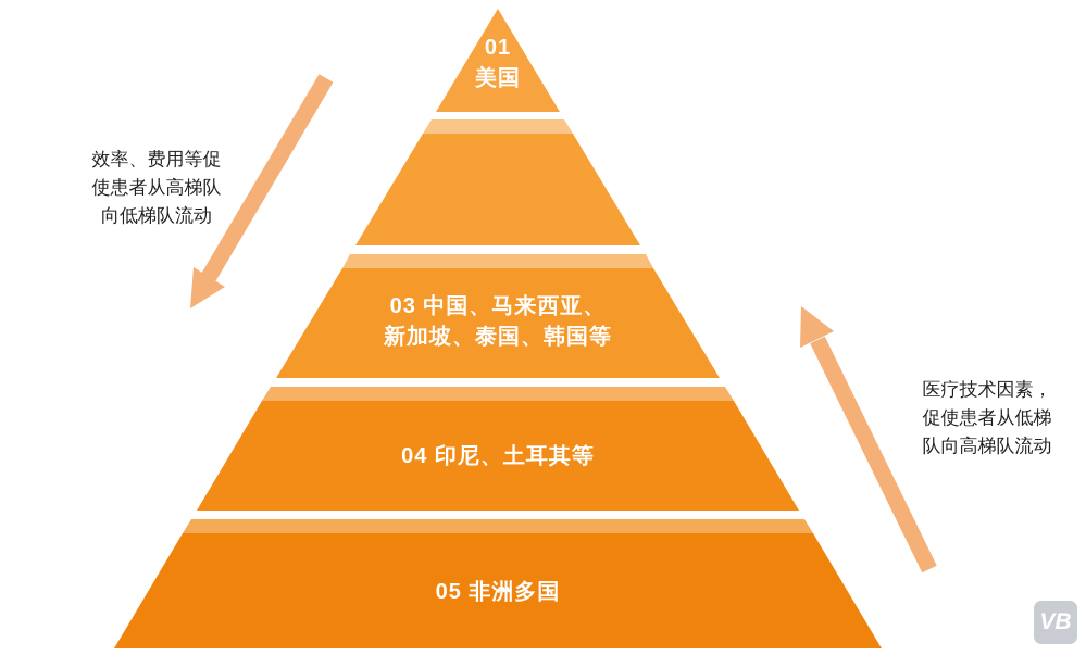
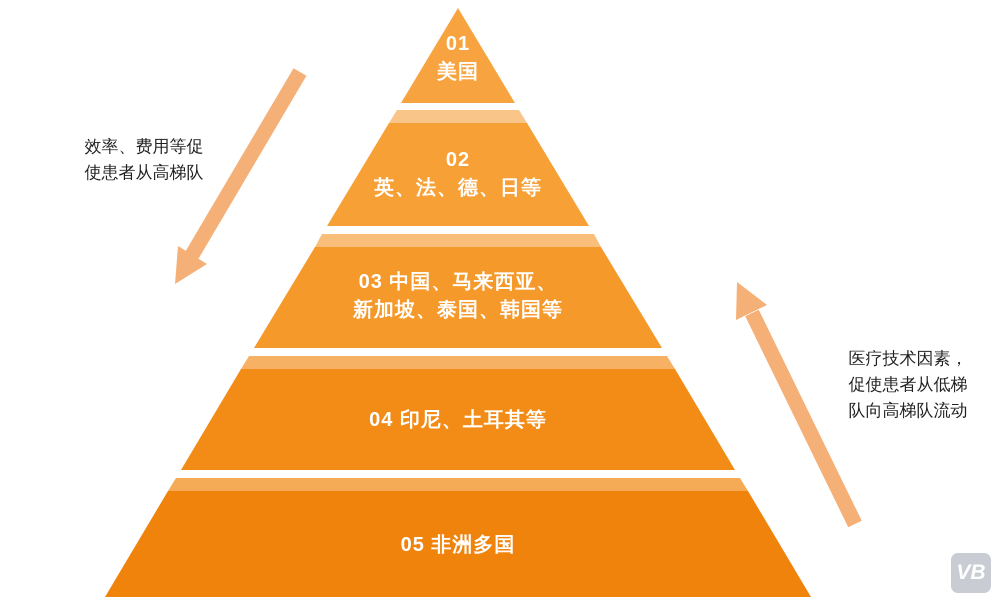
  01
  美国
+ 02
+ 英、法、德、日等
  03 中国、马来西亚、
  新加坡、泰国、韩国等
  04 印尼、土耳其等
  05 非洲多国
  效率、费用等促
  使患者从高梯队
- 向低梯队流动
  医疗技术因素，
  促使患者从低梯
  队向高梯队流动
  VB
